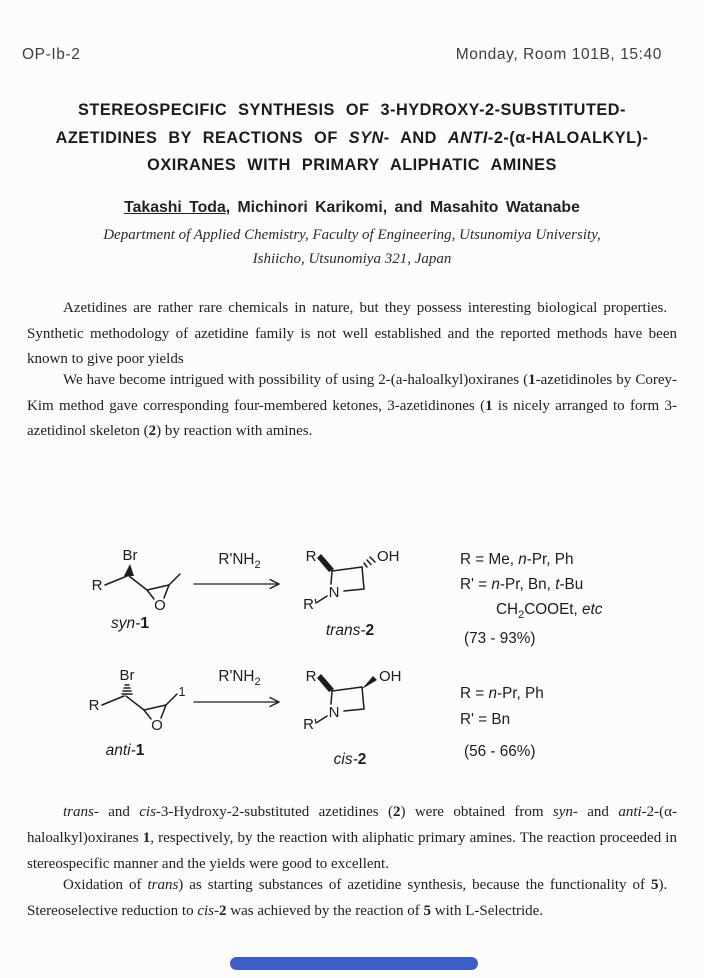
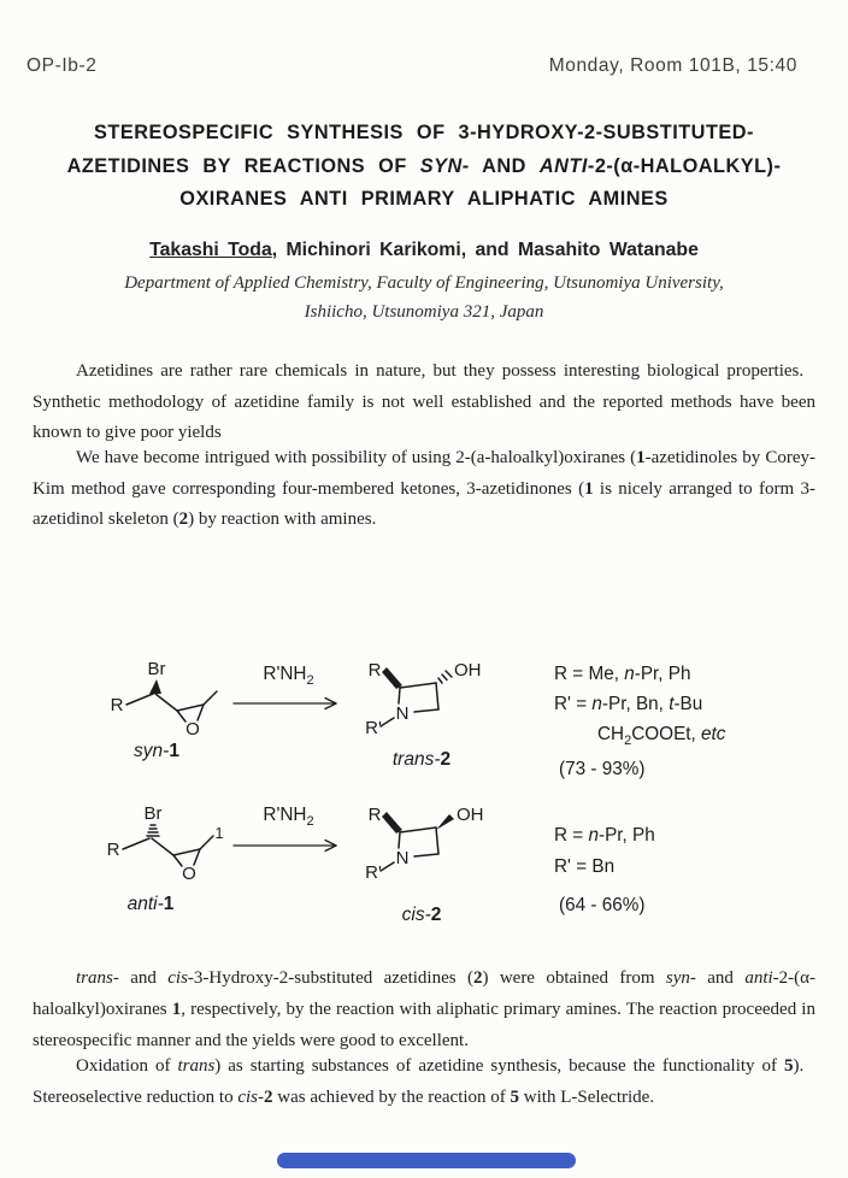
  OP-Ib-2
  Monday, Room 101B, 15:40
  STEREOSPECIFIC SYNTHESIS OF 3-HYDROXY-2-SUBSTITUTED-
  AZETIDINES BY REACTIONS OF SYN- AND ANTI-2-(α-HALOALKYL)-
- OXIRANES WITH PRIMARY ALIPHATIC AMINES
+ OXIRANES ANTI PRIMARY ALIPHATIC AMINES
  Takashi Toda, Michinori Karikomi, and Masahito Watanabe
  Department of Applied Chemistry, Faculty of Engineering, Utsunomiya University,
  Ishiicho, Utsunomiya 321, Japan
  Azetidines are rather rare chemicals in nature, but they possess interesting biological properties. Synthetic methodology of azetidine family is not well established and the reported methods have been known to give poor yields
  We have become intrigued with possibility of using 2-(a-haloalkyl)oxiranes (1-azetidinoles by Corey-Kim method gave corresponding four-membered ketones, 3-azetidinones (1 is nicely arranged to form 3-azetidinol skeleton (2) by reaction with amines.
  trans- and cis-3-Hydroxy-2-substituted azetidines (2) were obtained from syn- and anti-2-(α-haloalkyl)oxiranes 1, respectively, by the reaction with aliphatic primary amines. The reaction proceeded in stereospecific manner and the yields were good to excellent.
  Oxidation of trans) as starting substances of azetidine synthesis, because the functionality of 5). Stereoselective reduction to cis-2 was achieved by the reaction of 5 with L-Selectride.
  Br
  R
  O
  syn-1
  R'NH2
  R
  N
  OH
  R'
  trans-2
  R = Me, n-Pr, Ph
  R' = n-Pr, Bn, t-Bu
  CH2COOEt, etc
  (73 - 93%)
  Br
  R
  O
  1
  anti-1
  R'NH2
  R
  N
  OH
  R'
  cis-2
  R = n-Pr, Ph
  R' = Bn
- (56 - 66%)
+ (64 - 66%)
